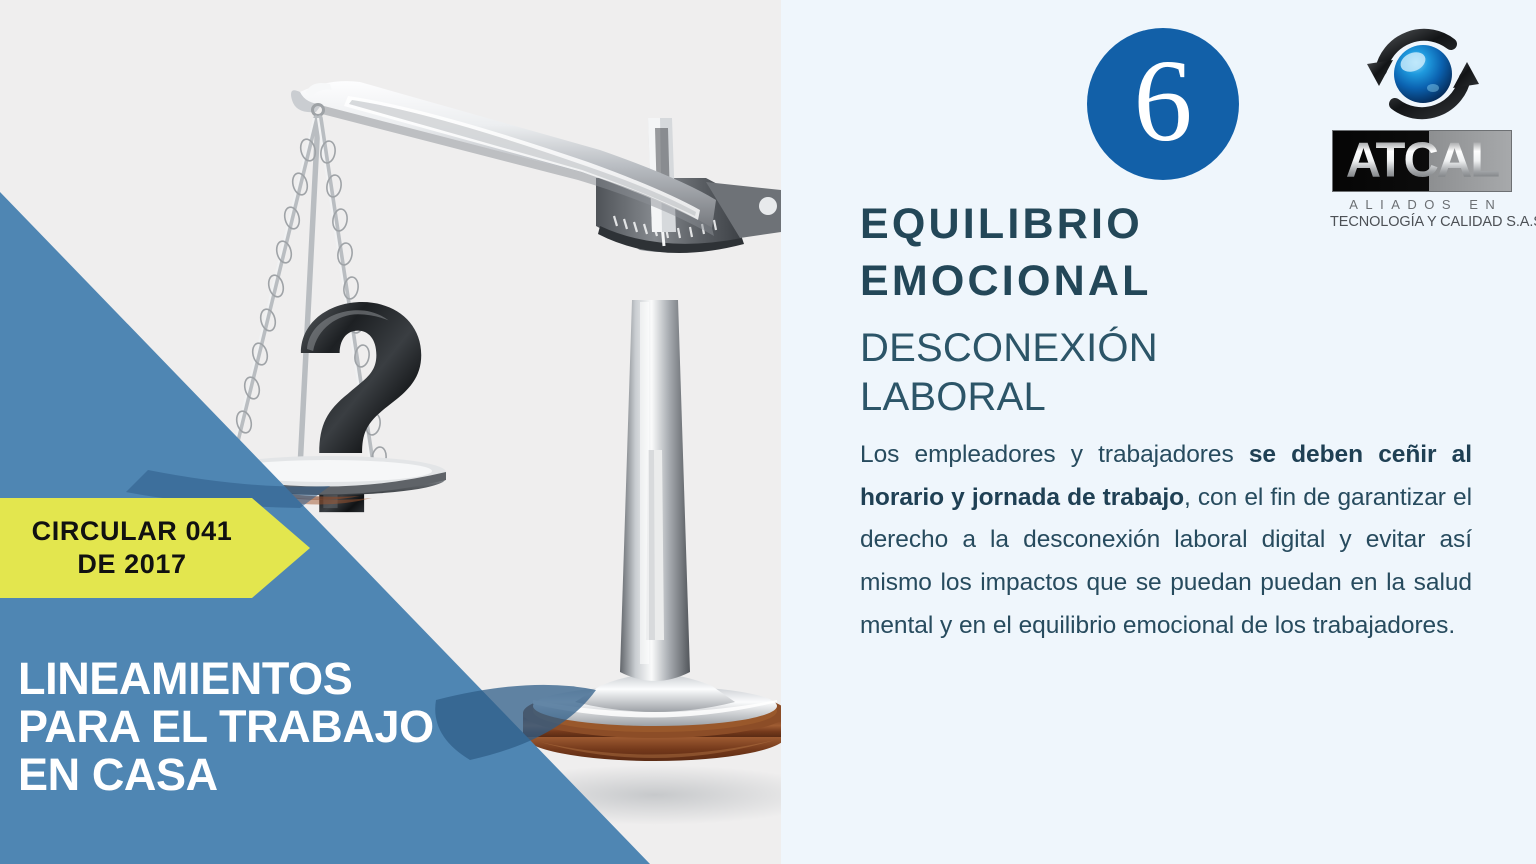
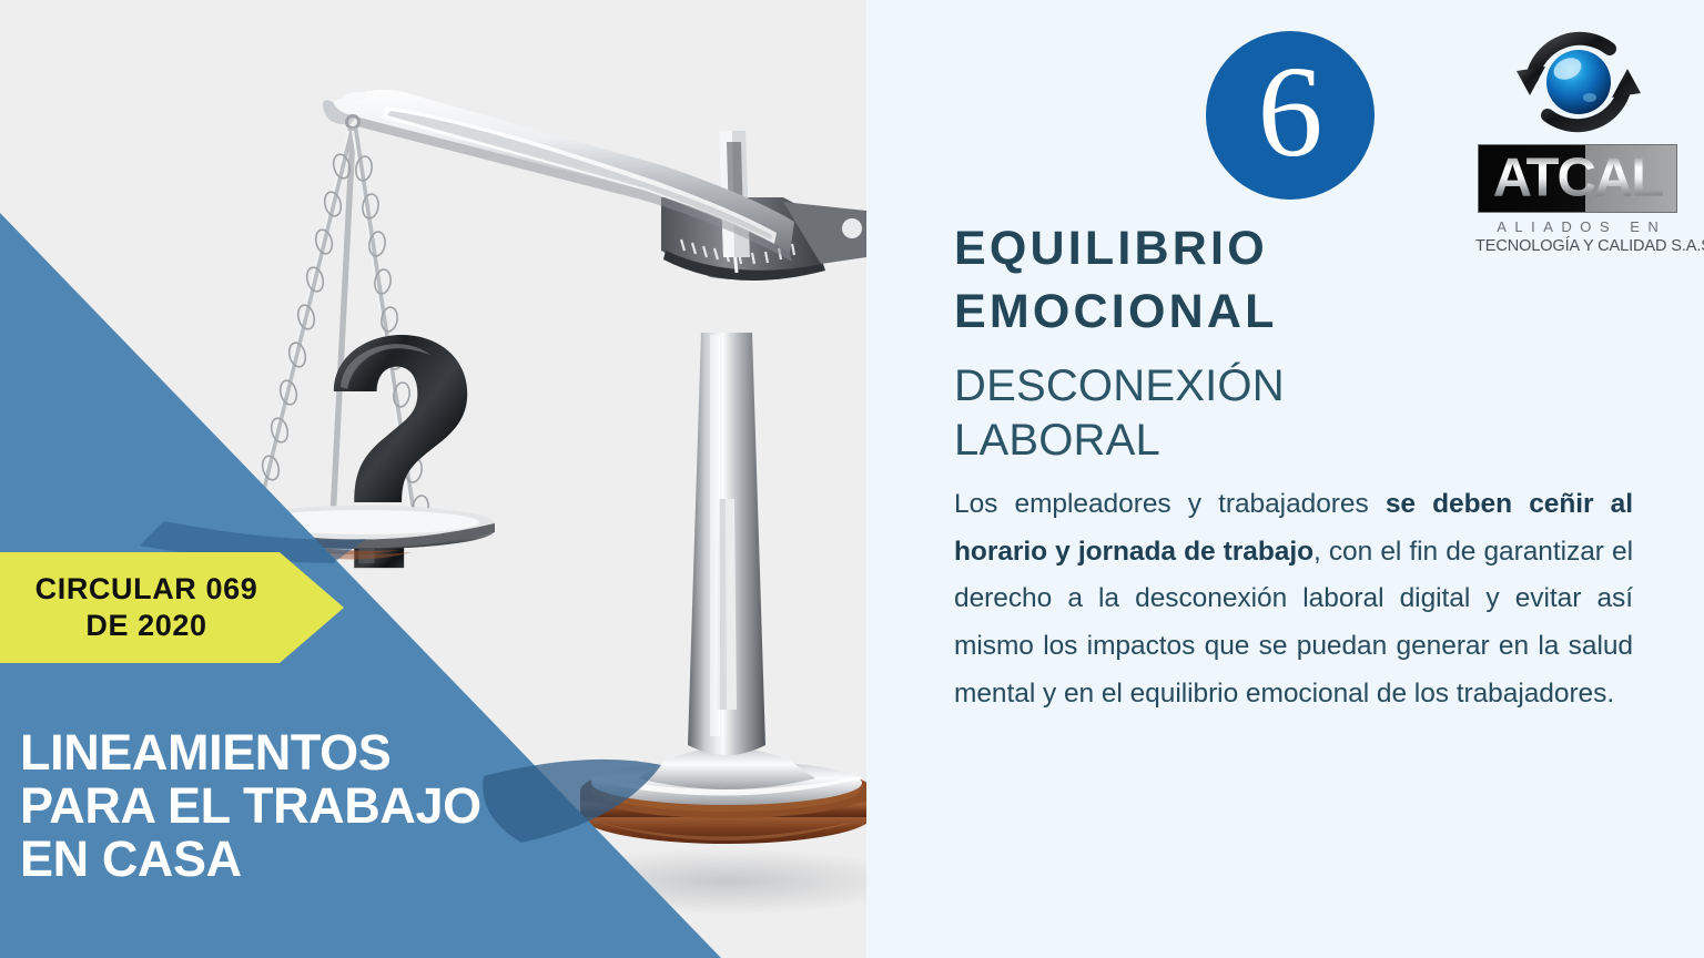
- CIRCULAR 041
+ CIRCULAR 069
- DE 2017
+ DE 2020
  LINEAMIENTOS
  PARA EL TRABAJO
  EN CASA
  6
  ATCAL
  ALIADOS EN
  TECNOLOGÍA Y CALIDAD S.A.
  EQUILIBRIO
  EMOCIONAL
  DESCONEXIÓN
  LABORAL
- Los empleadores y trabajadores se deben ceñir al horario y jornada de trabajo, con el fin de garantizar el derecho a la desconexión laboral digital y evitar así mismo los impactos que se puedan puedan en la salud mental y en el equilibrio emocional de los trabajadores.
+ Los empleadores y trabajadores se deben ceñir al horario y jornada de trabajo, con el fin de garantizar el derecho a la desconexión laboral digital y evitar así mismo los impactos que se puedan generar en la salud mental y en el equilibrio emocional de los trabajadores.
